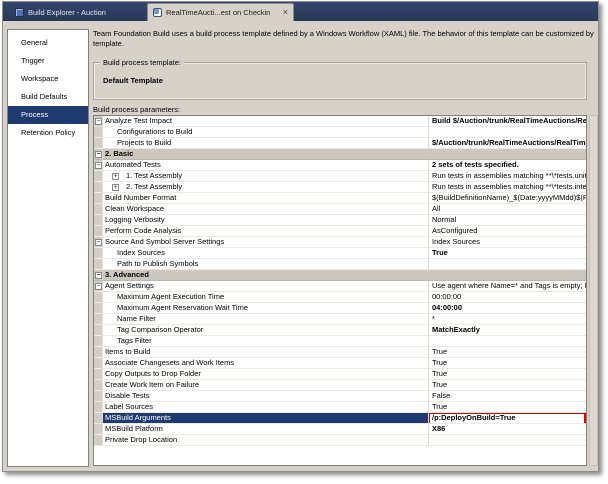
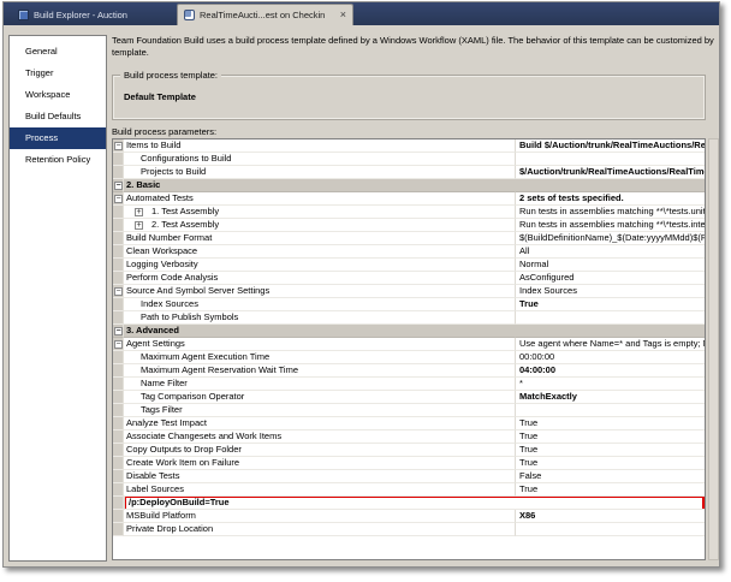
  Build Explorer - Auction
  RealTimeAucti...est on Checkin
  ×
  General
  Trigger
  Workspace
  Build Defaults
  Process
  Retention Policy
  Team Foundation Build uses a build process template defined by a Windows Workflow (XAML) file. The behavior of this template can be customized by
  template.
  Build process template:
  Default Template
  Build process parameters:
- Analyze Test Impact
+ Items to Build
  Build $/Auction/trunk/RealTimeAuctions/Re
  Configurations to Build
  Projects to Build
  $/Auction/trunk/RealTimeAuctions/RealTim
  2. Basic
  Automated Tests
  2 sets of tests specified.
  1. Test Assembly
  Run tests in assemblies matching **\*tests.unit
  2. Test Assembly
  Run tests in assemblies matching **\*tests.inte
  Build Number Format
  $(BuildDefinitionName)_$(Date:yyyyMMdd)$(R
  Clean Workspace
  All
  Logging Verbosity
  Normal
  Perform Code Analysis
  AsConfigured
  Source And Symbol Server Settings
  Index Sources
  Index Sources
  True
  Path to Publish Symbols
  3. Advanced
  Agent Settings
  Use agent where Name=* and Tags is empty;
  Maximum Agent Execution Time
  00:00:00
  Maximum Agent Reservation Wait Time
  04:00:00
  Name Filter
  *
  Tag Comparison Operator
  MatchExactly
  Tags Filter
- Items to Build
+ Analyze Test Impact
  True
  Associate Changesets and Work Items
  True
  Copy Outputs to Drop Folder
  True
  Create Work Item on Failure
  True
  Disable Tests
  False
  Label Sources
  True
- MSBuild Arguments
  /p:DeployOnBuild=True
  MSBuild Platform
  X86
  Private Drop Location
